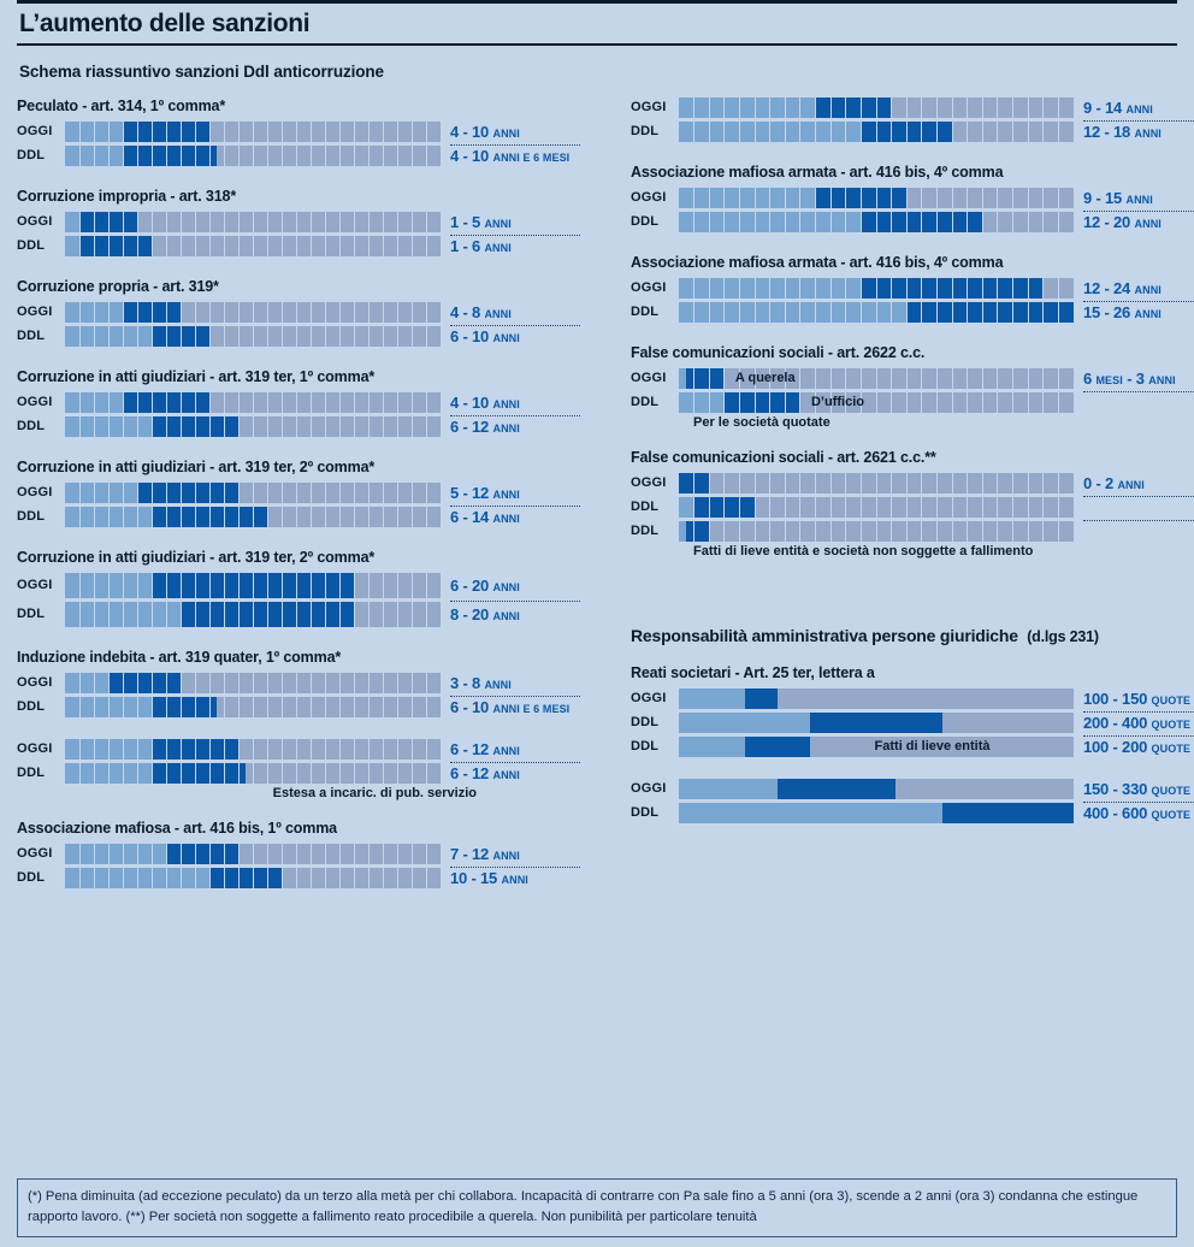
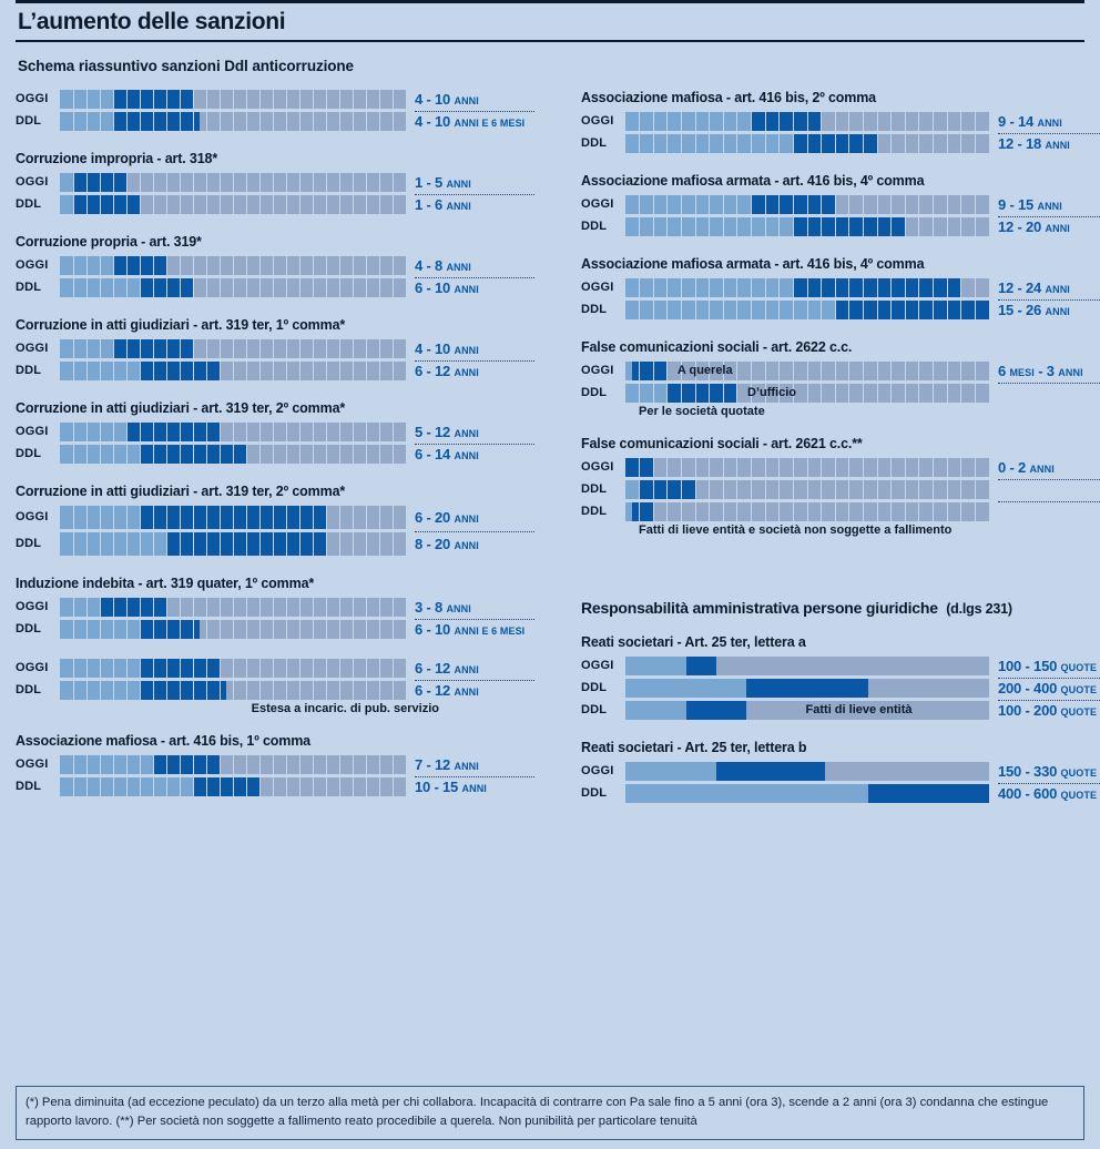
  L’aumento delle sanzioni
  Schema riassuntivo sanzioni Ddl anticorruzione
- Peculato - art. 314, 1º comma*
  OGGI
  4 - 10 ANNI
  DDL
  4 - 10 ANNI E 6 MESI
  Corruzione impropria - art. 318*
  OGGI
  1 - 5 ANNI
  DDL
  1 - 6 ANNI
  Corruzione propria - art. 319*
  OGGI
  4 - 8 ANNI
  DDL
  6 - 10 ANNI
  Corruzione in atti giudiziari - art. 319 ter, 1º comma*
  OGGI
  4 - 10 ANNI
  DDL
  6 - 12 ANNI
  Corruzione in atti giudiziari - art. 319 ter, 2º comma*
  OGGI
  5 - 12 ANNI
  DDL
  6 - 14 ANNI
  Corruzione in atti giudiziari - art. 319 ter, 2º comma*
  OGGI
  6 - 20 ANNI
  DDL
  8 - 20 ANNI
  Induzione indebita - art. 319 quater, 1º comma*
  OGGI
  3 - 8 ANNI
  DDL
  6 - 10 ANNI E 6 MESI
  OGGI
  6 - 12 ANNI
  DDL
  6 - 12 ANNI
  Estesa a incaric. di pub. servizio
  Associazione mafiosa - art. 416 bis, 1º comma
  OGGI
  7 - 12 ANNI
  DDL
  10 - 15 ANNI
+ Associazione mafiosa - art. 416 bis, 2º comma
  OGGI
  9 - 14 ANNI
  DDL
  12 - 18 ANNI
  Associazione mafiosa armata - art. 416 bis, 4º comma
  OGGI
  9 - 15 ANNI
  DDL
  12 - 20 ANNI
  Associazione mafiosa armata - art. 416 bis, 4º comma
  OGGI
  12 - 24 ANNI
  DDL
  15 - 26 ANNI
  False comunicazioni sociali - art. 2622 c.c.
  OGGI
  A querela
  6 MESI - 3 ANNI
  DDL
  D’ufficio
  Per le società quotate
  False comunicazioni sociali - art. 2621 c.c.**
  OGGI
  0 - 2 ANNI
  DDL
  DDL
  Fatti di lieve entità e società non soggette a fallimento
  Responsabilità amministrativa persone giuridiche (d.lgs 231)
  Reati societari - Art. 25 ter, lettera a
  OGGI
  100 - 150 QUOTE
  DDL
  200 - 400 QUOTE
  DDL
  Fatti di lieve entità
  100 - 200 QUOTE
+ Reati societari - Art. 25 ter, lettera b
  OGGI
  150 - 330 QUOTE
  DDL
  400 - 600 QUOTE
  (*) Pena diminuita (ad eccezione peculato) da un terzo alla metà per chi collabora. Incapacità di contrarre con Pa sale fino a 5 anni (ora 3), scende a 2 anni (ora 3) condanna che estingue rapporto lavoro. (**) Per società non soggette a fallimento reato procedibile a querela. Non punibilità per particolare tenuità
